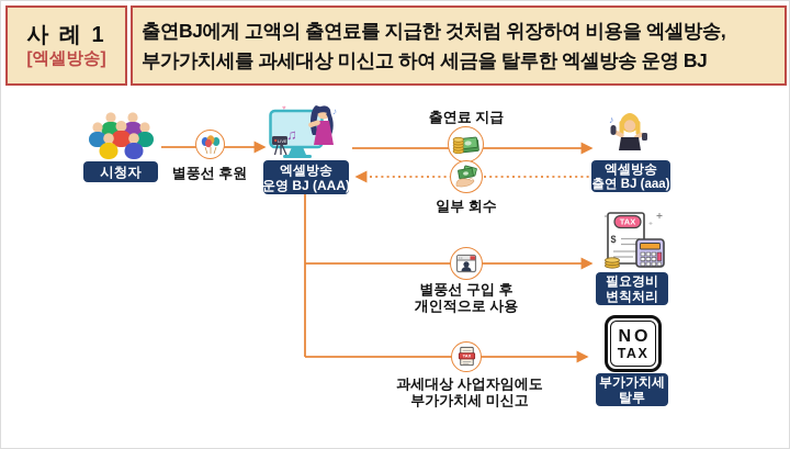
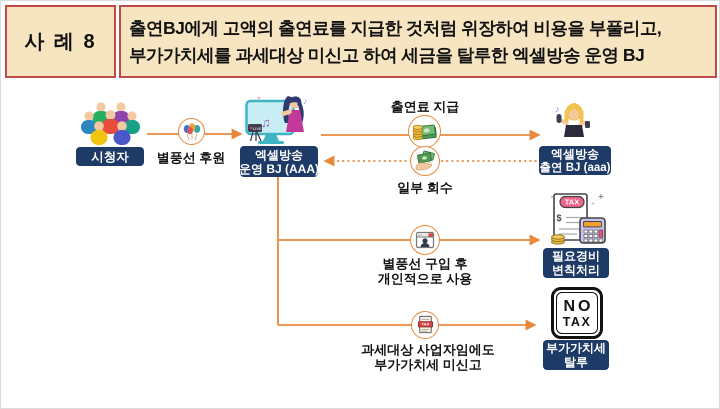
- 사 례 1
+ 사 례 8
- [엑셀방송]
- 출연BJ에게 고액의 출연료를 지급한 것처럼 위장하여 비용을 엑셀방송,
+ 출연BJ에게 고액의 출연료를 지급한 것처럼 위장하여 비용을 부풀리고,
  부가가치세를 과세대상 미신고 하여 세금을 탈루한 엑셀방송 운영 BJ
  시청자
  별풍선 후원
  ♪
  ♫
  엑셀방송
  운영 BJ (AAA)
  출연료 지급
  일부 회수
  ♪
  엑셀방송
  출연 BJ (aaa)
  별풍선 구입 후
  개인적으로 사용
  TAX
  $
  필요경비
  변칙처리
  과세대상 사업자임에도
  부가가치세 미신고
  NO
  TAX
  부가가치세
  탈루
